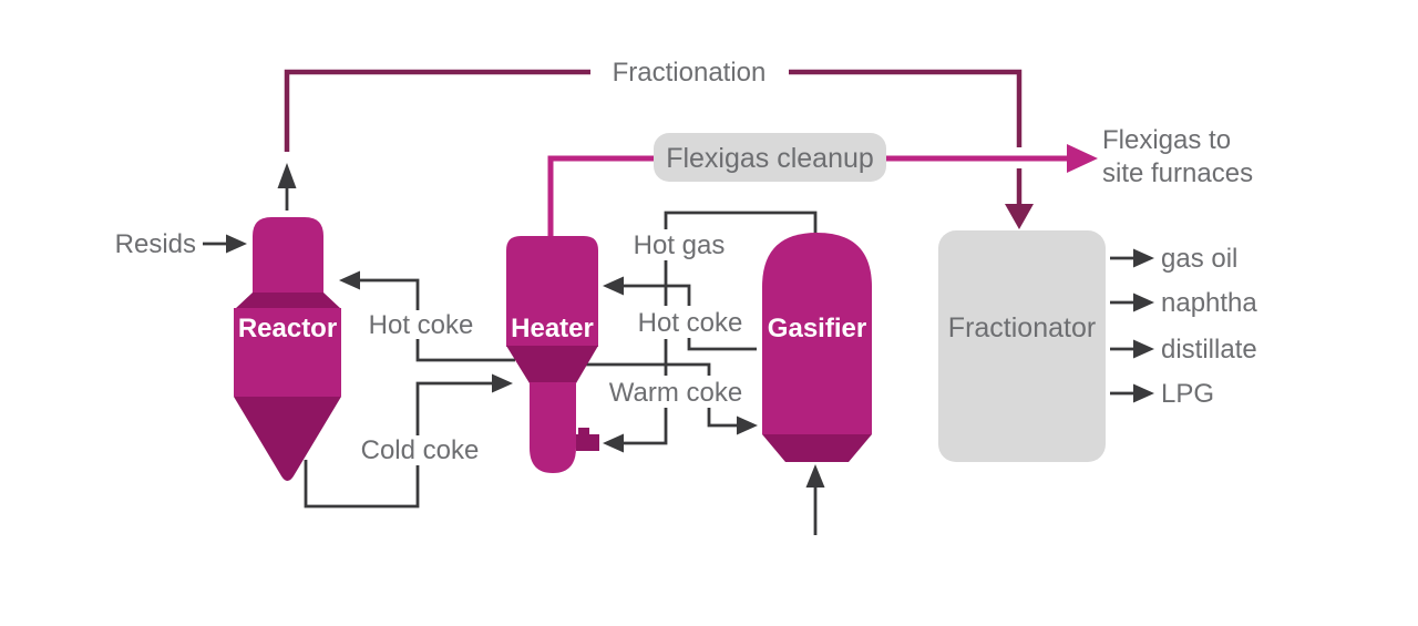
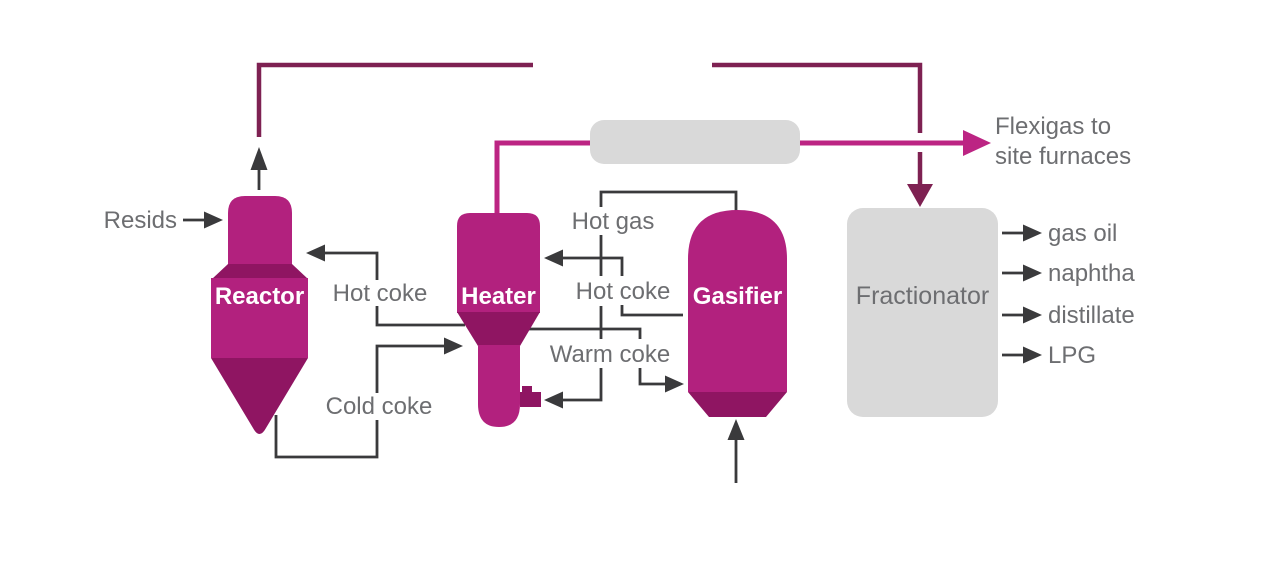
  Resids
- Fractionation
- Flexigas cleanup
  Flexigas to
  site furnaces
  Hot coke
  Cold coke
  Hot gas
  Hot coke
  Warm coke
  Reactor
  Heater
  Gasifier
  Fractionator
  gas oil
  naphtha
  distillate
  LPG
